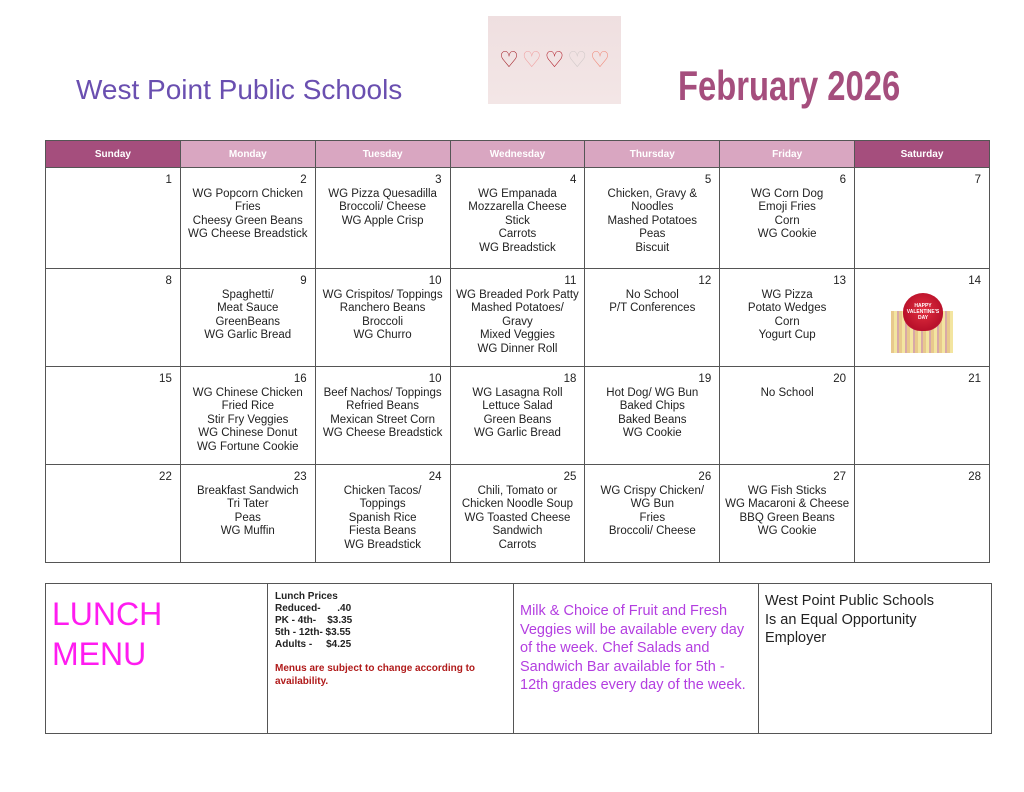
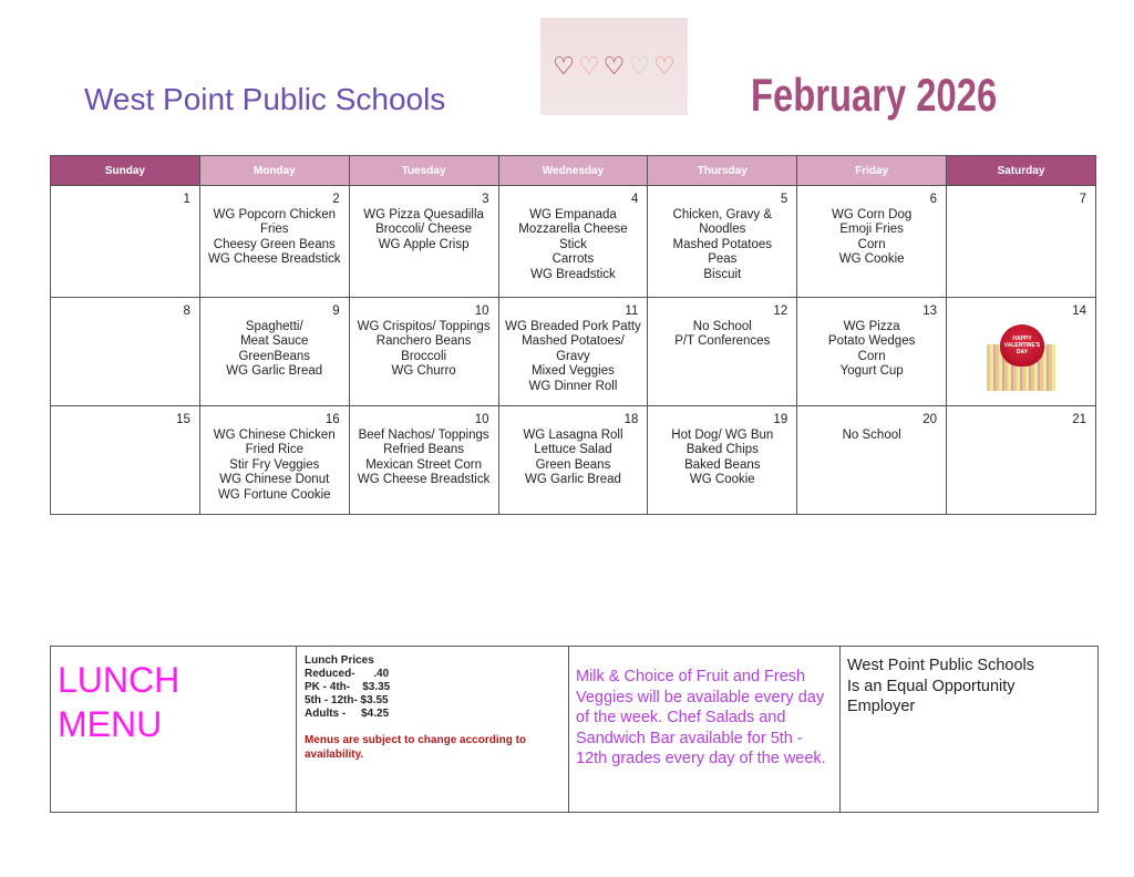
  West Point Public Schools
  ♡
  ♡
  ♡
  ♡
  February 2026
  Sunday	Monday	Tuesday	Wednesday	Thursday	Friday	Saturday
  1	2WG Popcorn ChickenFriesCheesy Green BeansWG Cheese Breadstick	3WG Pizza QuesadillaBroccoli/ CheeseWG Apple Crisp	4WG EmpanadaMozzarella CheeseStickCarrotsWG Breadstick	5Chicken, Gravy &NoodlesMashed PotatoesPeasBiscuit	6WG Corn DogEmoji FriesCornWG Cookie	7
  8	9Spaghetti/Meat SauceGreenBeansWG Garlic Bread	10WG Crispitos/ ToppingsRanchero BeansBroccoliWG Churro	11WG Breaded Pork PattyMashed Potatoes/GravyMixed VeggiesWG Dinner Roll	12No SchoolP/T Conferences	13WG PizzaPotato WedgesCornYogurt Cup	14
  15	16WG Chinese ChickenFried RiceStir Fry VeggiesWG Chinese DonutWG Fortune Cookie	10Beef Nachos/ ToppingsRefried BeansMexican Street CornWG Cheese Breadstick	18WG Lasagna RollLettuce SaladGreen BeansWG Garlic Bread	19Hot Dog/ WG BunBaked ChipsBaked BeansWG Cookie	20No School	21
- 22	23Breakfast SandwichTri TaterPeasWG Muffin	24Chicken Tacos/ToppingsSpanish RiceFiesta BeansWG Breadstick	25Chili, Tomato orChicken Noodle SoupWG Toasted CheeseSandwichCarrots	26WG Crispy Chicken/WG BunFriesBroccoli/ Cheese	27WG Fish SticksWG Macaroni & CheeseBBQ Green BeansWG Cookie	28
  LUNCH MENU	Lunch Prices Reduced- .40 PK - 4th- $3.35 5th - 12th- $3.55 Adults - $4.25 Menus are subject to change according to availability.	Milk & Choice of Fruit and Fresh Veggies will be available every day of the week. Chef Salads and Sandwich Bar available for 5th - 12th grades every day of the week.	West Point Public Schools Is an Equal Opportunity Employer
